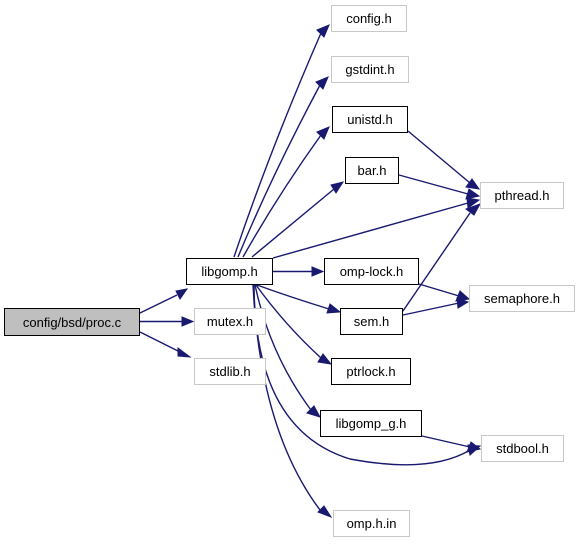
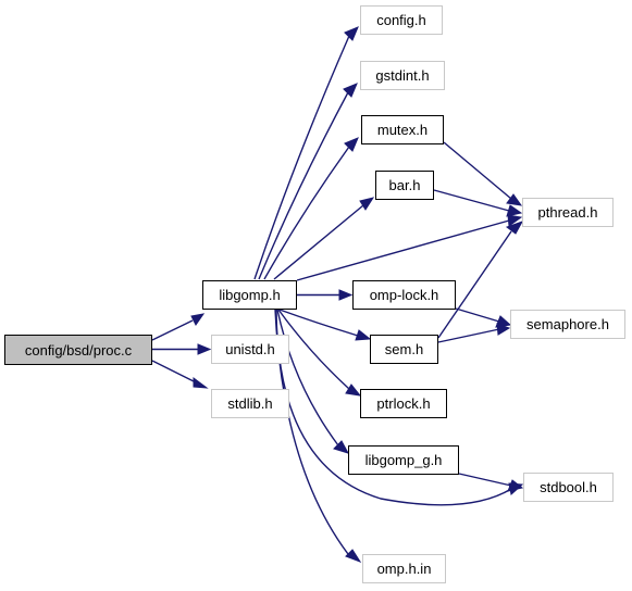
  config/bsd/proc.c
  libgomp.h
- mutex.h
+ unistd.h
  stdlib.h
  config.h
  gstdint.h
- unistd.h
+ mutex.h
  bar.h
  pthread.h
  omp-lock.h
  semaphore.h
  sem.h
  ptrlock.h
  libgomp_g.h
  stdbool.h
  omp.h.in
